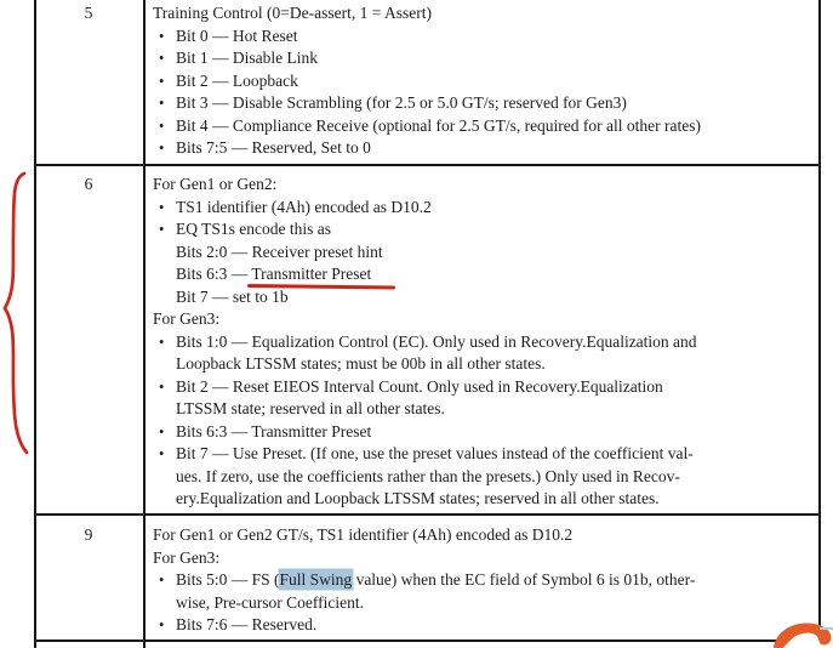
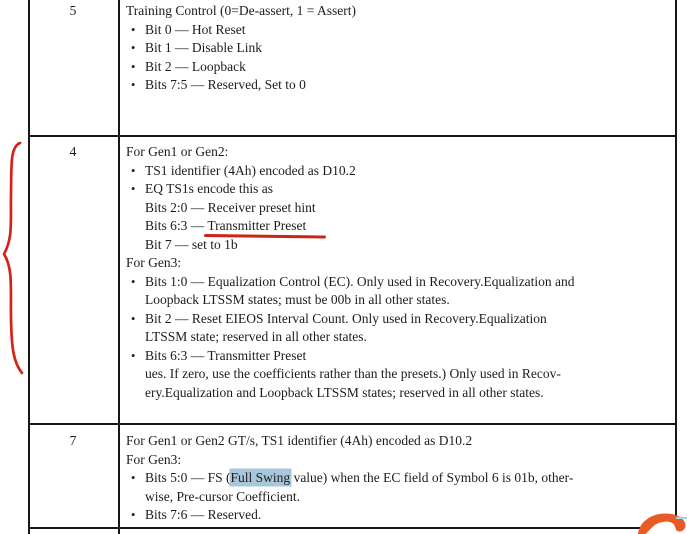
  5
- 6
+ 4
- 9
+ 7
  Training Control (0=De-assert, 1 = Assert)
  Bit 0 — Hot Reset
  Bit 1 — Disable Link
  Bit 2 — Loopback
- Bit 3 — Disable Scrambling (for 2.5 or 5.0 GT/s; reserved for Gen3)
- Bit 4 — Compliance Receive (optional for 2.5 GT/s, required for all other rates)
  Bits 7:5 — Reserved, Set to 0
  For Gen1 or Gen2:
  TS1 identifier (4Ah) encoded as D10.2
  EQ TS1s encode this as
  Bits 2:0 — Receiver preset hint
  Bits 6:3 — Transmitter Preset
  Bit 7 — set to 1b
  For Gen3:
  Bits 1:0 — Equalization Control (EC). Only used in Recovery.Equalization and
  Loopback LTSSM states; must be 00b in all other states.
  Bit 2 — Reset EIEOS Interval Count. Only used in Recovery.Equalization
  LTSSM state; reserved in all other states.
  Bits 6:3 — Transmitter Preset
- Bit 7 — Use Preset. (If one, use the preset values instead of the coefficient val-
  ues. If zero, use the coefficients rather than the presets.) Only used in Recov-
  ery.Equalization and Loopback LTSSM states; reserved in all other states.
  For Gen1 or Gen2 GT/s, TS1 identifier (4Ah) encoded as D10.2
  For Gen3:
  Bits 5:0 — FS (Full Swing value) when the EC field of Symbol 6 is 01b, other-
  wise, Pre-cursor Coefficient.
  Bits 7:6 — Reserved.
